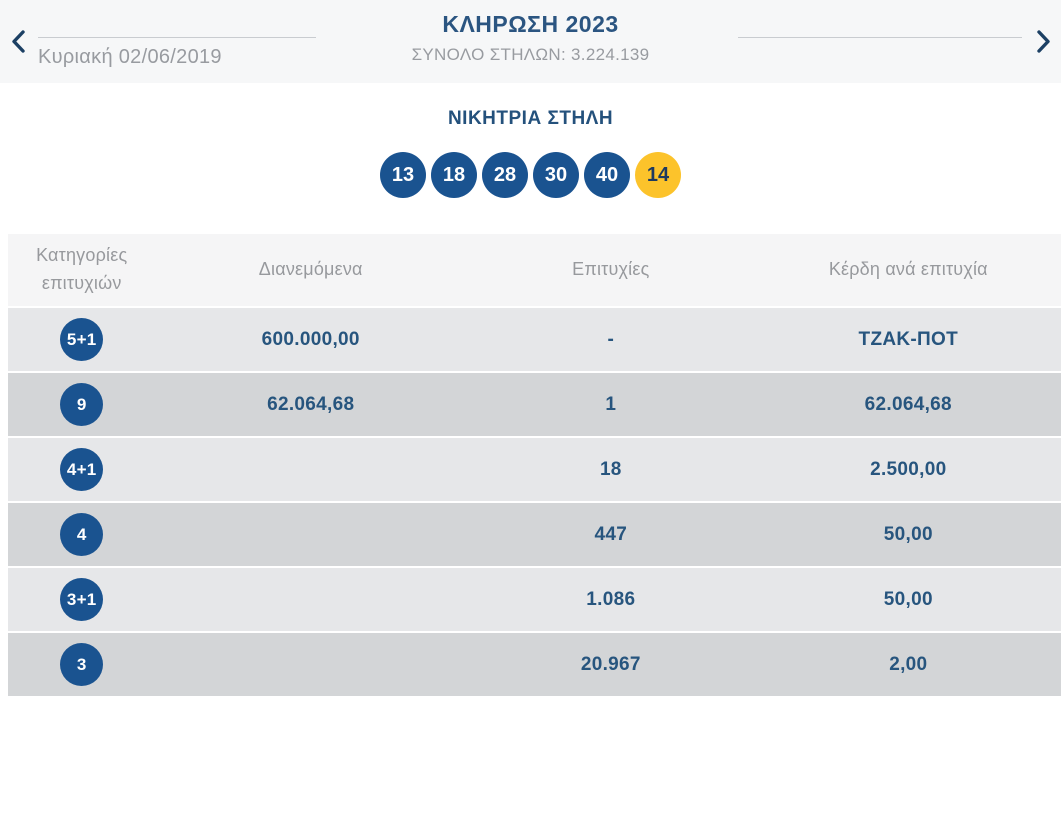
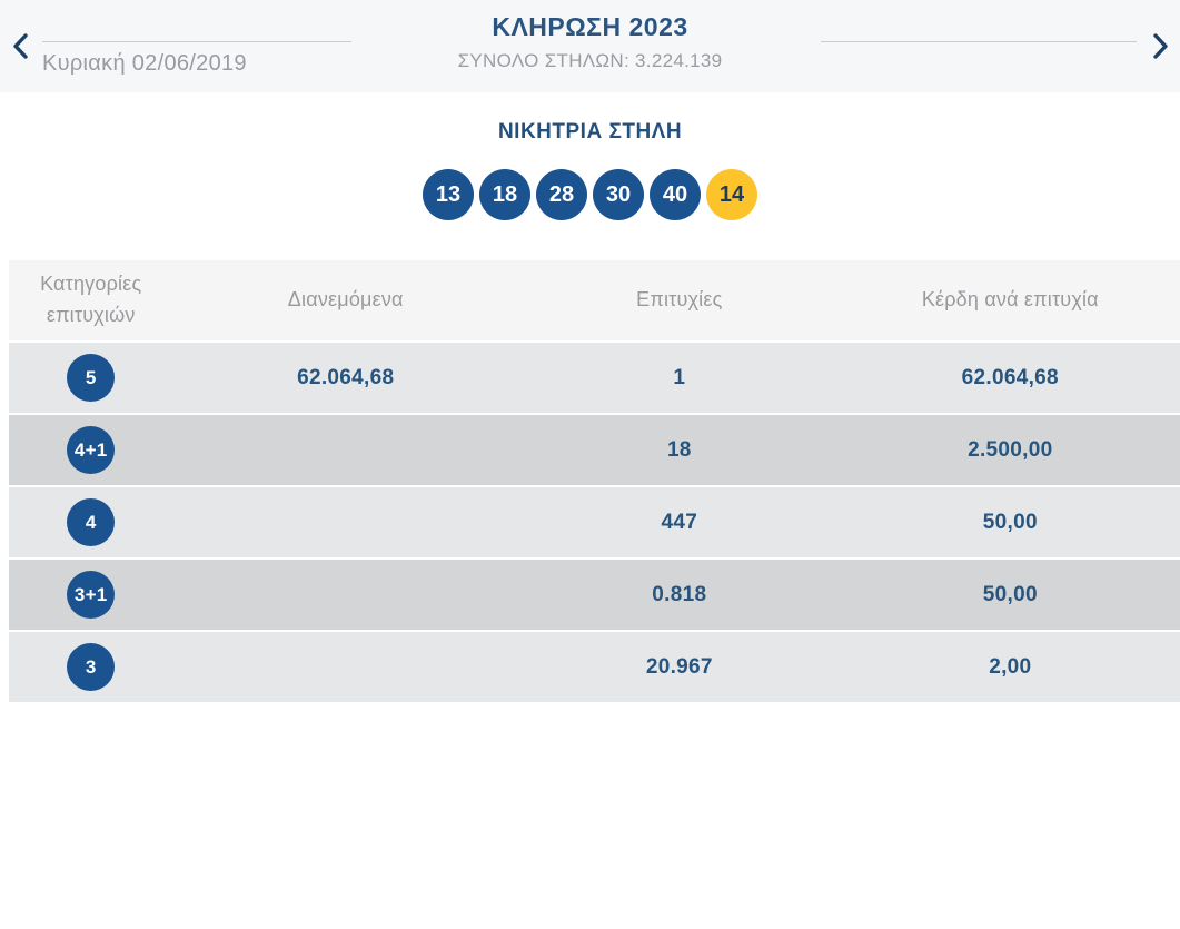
  Κυριακή 02/06/2019
  ΚΛΗΡΩΣΗ 2023
  ΣΥΝΟΛΟ ΣΤΗΛΩΝ: 3.224.139
  ΝΙΚΗΤΡΙΑ ΣΤΗΛΗ
  13
  18
  28
  30
  40
  14
  Κατηγορίες επιτυχιών	Διανεμόμενα	Επιτυχίες	Κέρδη ανά επιτυχία
- 5+1	600.000,00	-	ΤΖΑΚ-ΠΟΤ
- 9	62.064,68	1	62.064,68
+ 5	62.064,68	1	62.064,68
  4+1		18	2.500,00
  4		447	50,00
- 3+1		1.086	50,00
+ 3+1		0.818	50,00
  3		20.967	2,00
